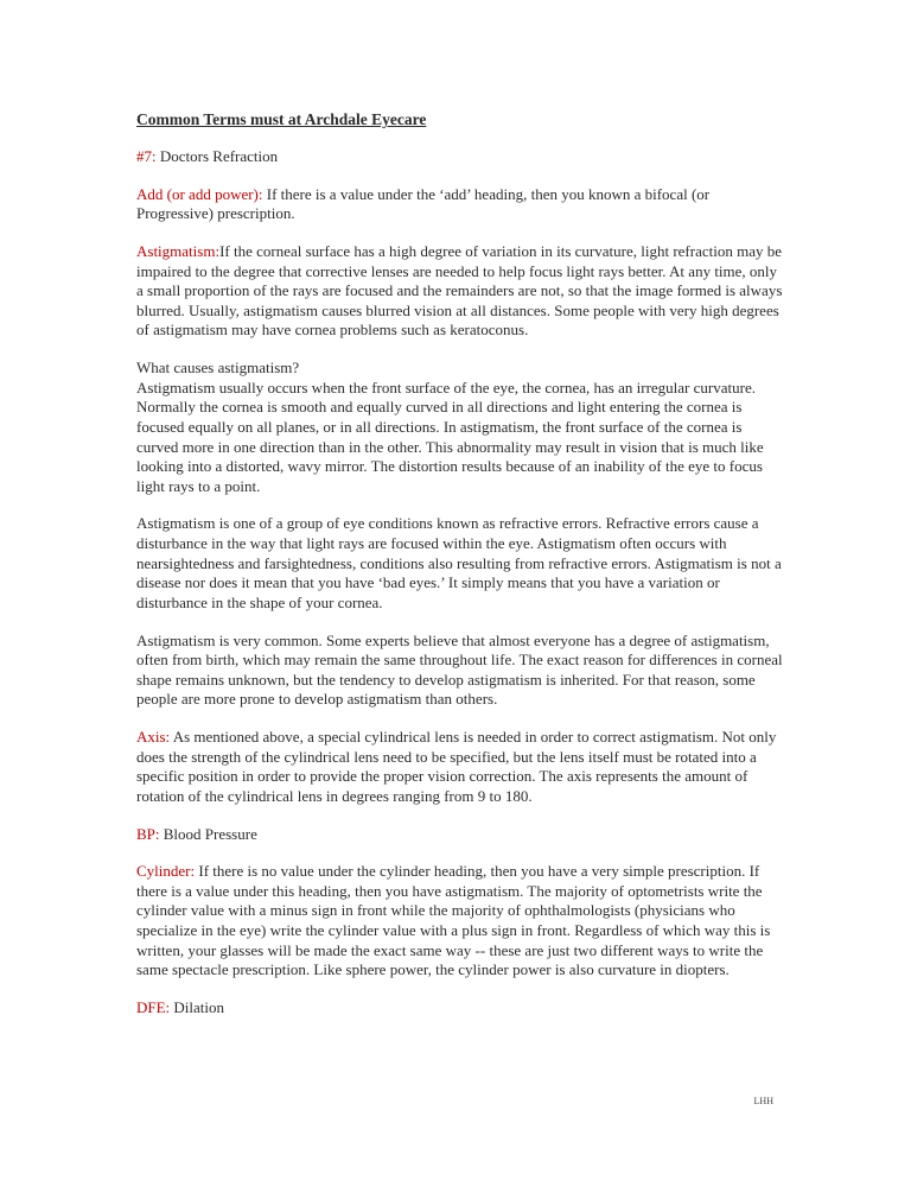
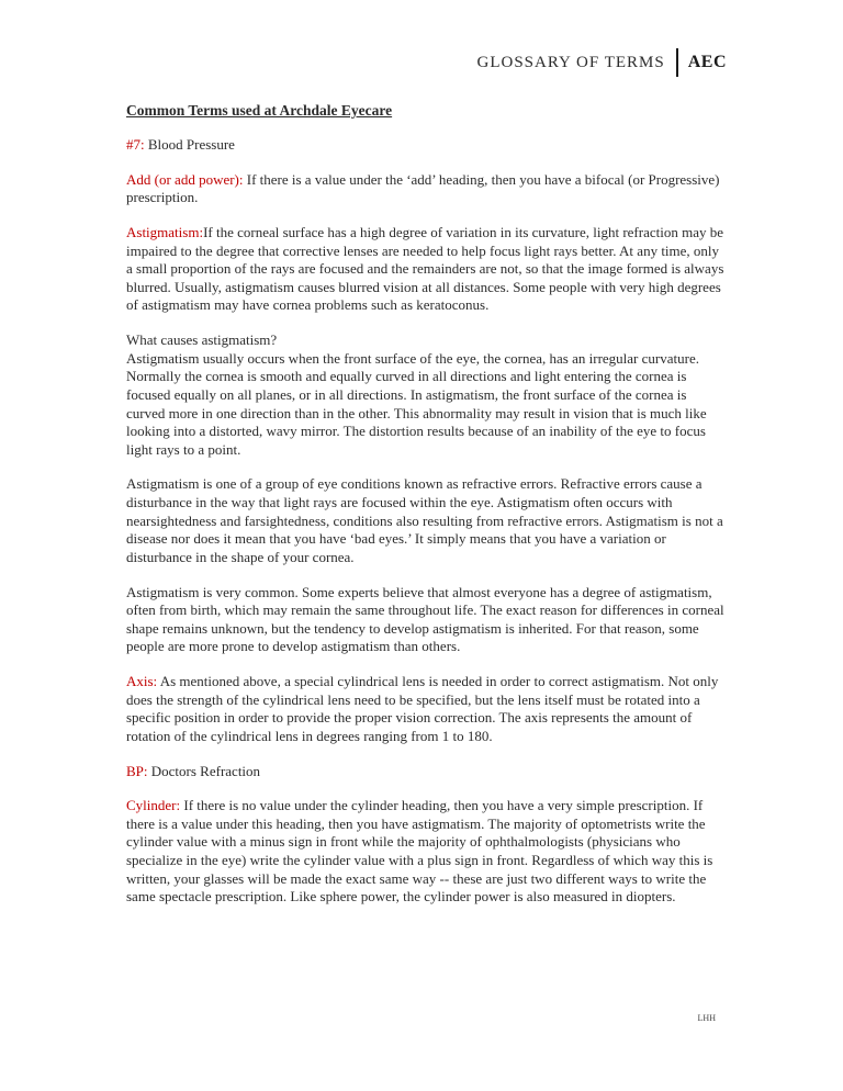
+ GLOSSARY OF TERMS
+ AEC
- Common Terms must at Archdale Eyecare
+ Common Terms used at Archdale Eyecare
- #7: Doctors Refraction
+ #7: Blood Pressure
- Add (or add power): If there is a value under the ‘add’ heading, then you known a bifocal (or Progressive) prescription.
+ Add (or add power): If there is a value under the ‘add’ heading, then you have a bifocal (or Progressive) prescription.
  Astigmatism:If the corneal surface has a high degree of variation in its curvature, light refraction may be impaired to the degree that corrective lenses are needed to help focus light rays better. At any time, only a small proportion of the rays are focused and the remainders are not, so that the image formed is always blurred. Usually, astigmatism causes blurred vision at all distances. Some people with very high degrees of astigmatism may have cornea problems such as keratoconus.
  What causes astigmatism?
  Astigmatism usually occurs when the front surface of the eye, the cornea, has an irregular curvature. Normally the cornea is smooth and equally curved in all directions and light entering the cornea is focused equally on all planes, or in all directions. In astigmatism, the front surface of the cornea is curved more in one direction than in the other. This abnormality may result in vision that is much like looking into a distorted, wavy mirror. The distortion results because of an inability of the eye to focus light rays to a point.
  Astigmatism is one of a group of eye conditions known as refractive errors. Refractive errors cause a disturbance in the way that light rays are focused within the eye. Astigmatism often occurs with nearsightedness and farsightedness, conditions also resulting from refractive errors. Astigmatism is not a disease nor does it mean that you have ‘bad eyes.’ It simply means that you have a variation or disturbance in the shape of your cornea.
  Astigmatism is very common. Some experts believe that almost everyone has a degree of astigmatism, often from birth, which may remain the same throughout life. The exact reason for differences in corneal shape remains unknown, but the tendency to develop astigmatism is inherited. For that reason, some people are more prone to develop astigmatism than others.
- Axis: As mentioned above, a special cylindrical lens is needed in order to correct astigmatism. Not only does the strength of the cylindrical lens need to be specified, but the lens itself must be rotated into a specific position in order to provide the proper vision correction. The axis represents the amount of rotation of the cylindrical lens in degrees ranging from 9 to 180.
+ Axis: As mentioned above, a special cylindrical lens is needed in order to correct astigmatism. Not only does the strength of the cylindrical lens need to be specified, but the lens itself must be rotated into a specific position in order to provide the proper vision correction. The axis represents the amount of rotation of the cylindrical lens in degrees ranging from 1 to 180.
- BP: Blood Pressure
+ BP: Doctors Refraction
- Cylinder: If there is no value under the cylinder heading, then you have a very simple prescription. If there is a value under this heading, then you have astigmatism. The majority of optometrists write the cylinder value with a minus sign in front while the majority of ophthalmologists (physicians who specialize in the eye) write the cylinder value with a plus sign in front. Regardless of which way this is written, your glasses will be made the exact same way -- these are just two different ways to write the same spectacle prescription. Like sphere power, the cylinder power is also curvature in diopters.
+ Cylinder: If there is no value under the cylinder heading, then you have a very simple prescription. If there is a value under this heading, then you have astigmatism. The majority of optometrists write the cylinder value with a minus sign in front while the majority of ophthalmologists (physicians who specialize in the eye) write the cylinder value with a plus sign in front. Regardless of which way this is written, your glasses will be made the exact same way -- these are just two different ways to write the same spectacle prescription. Like sphere power, the cylinder power is also measured in diopters.
- DFE: Dilation
  LHH
